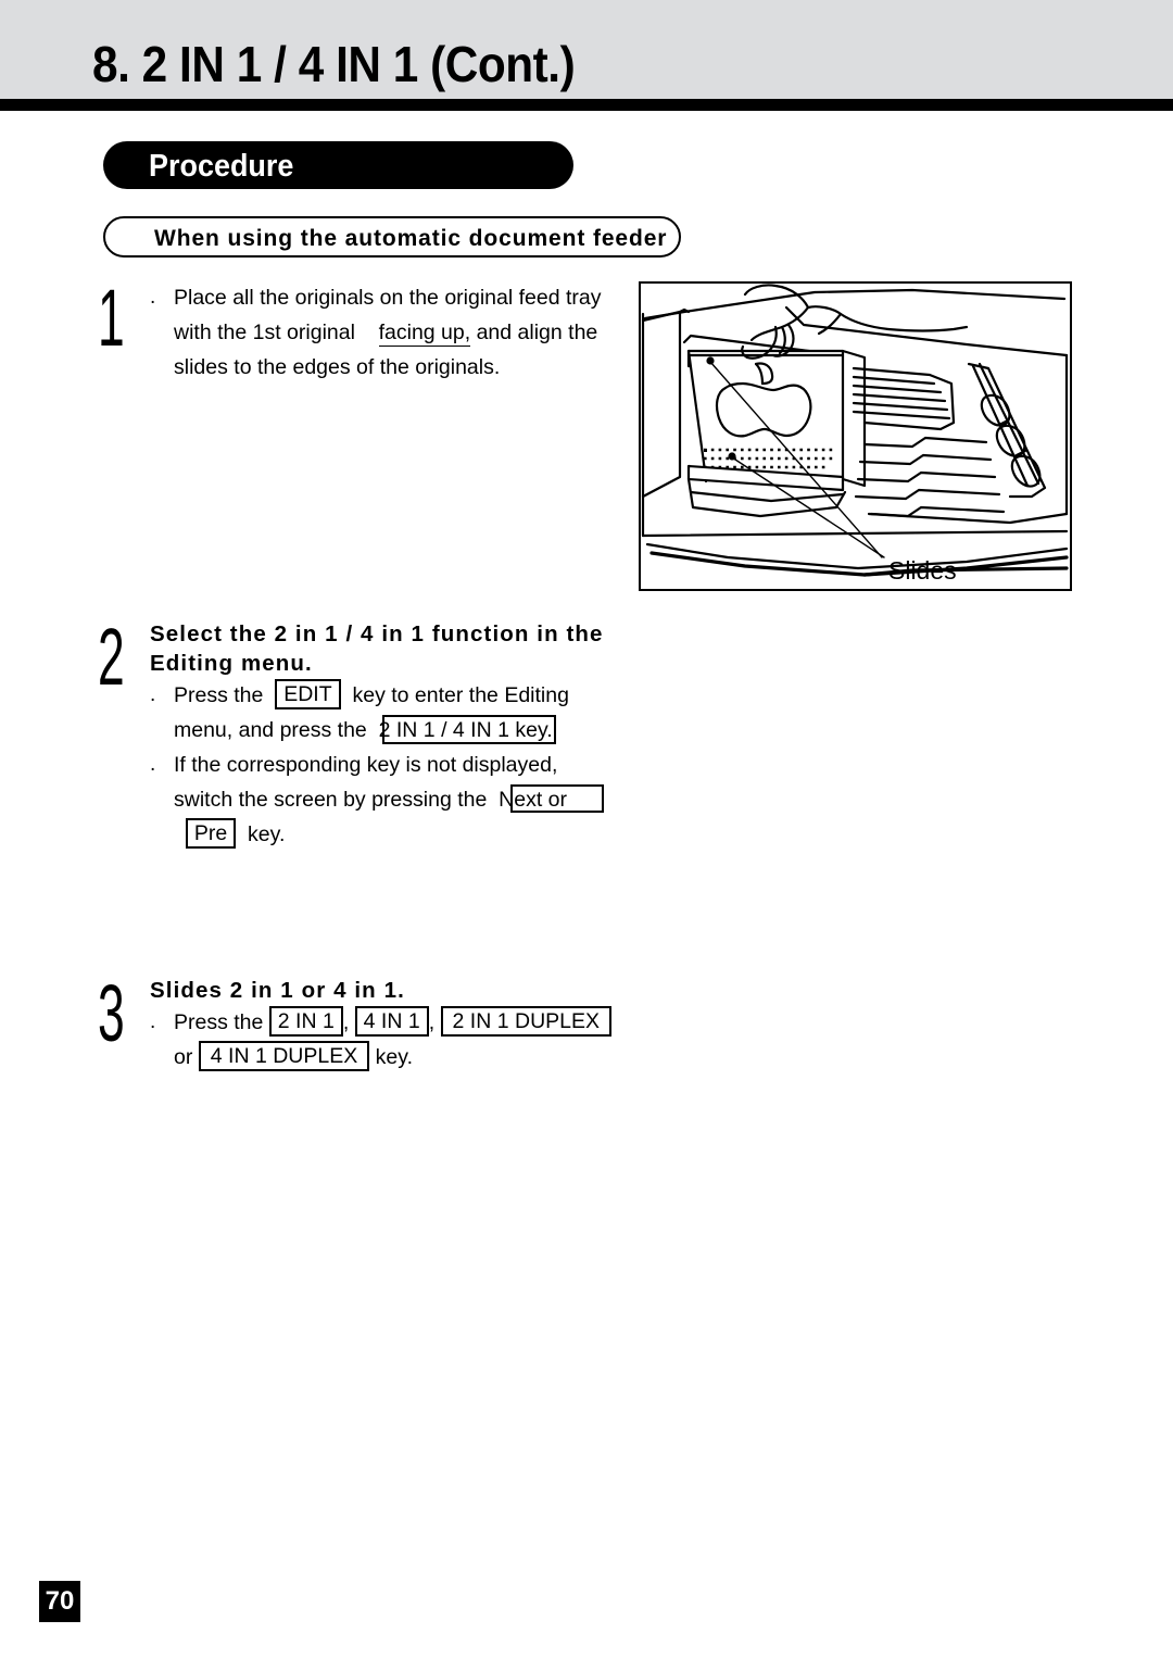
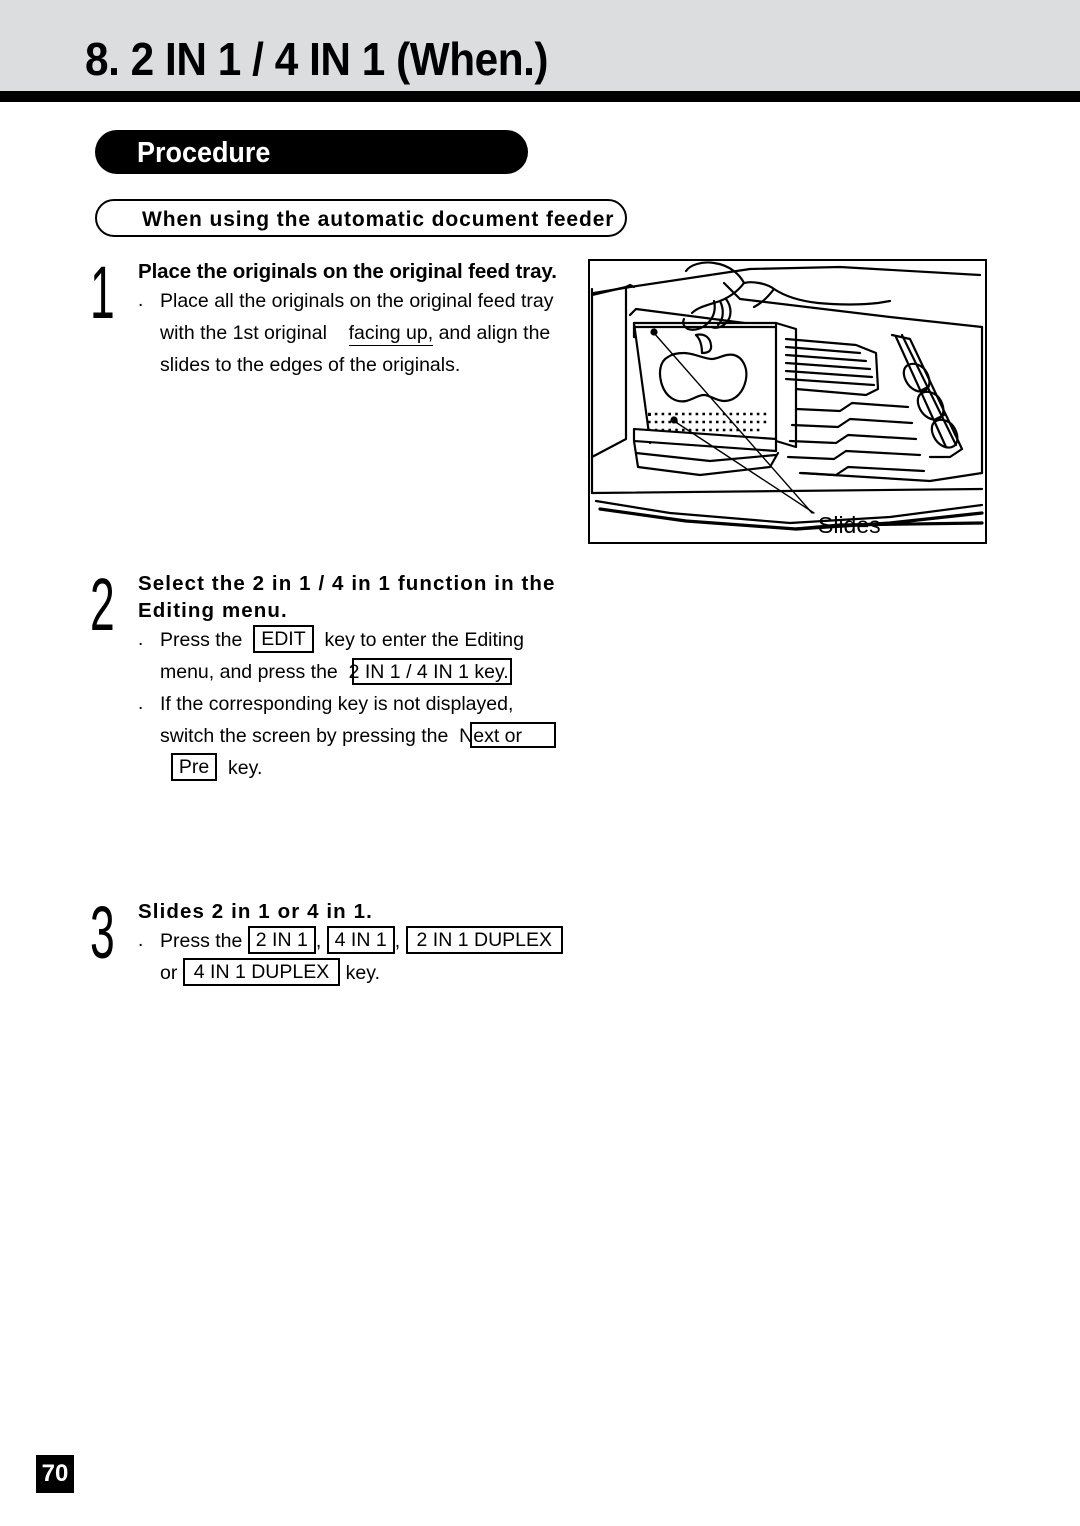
- 8. 2 IN 1 / 4 IN 1 (Cont.)
+ 8. 2 IN 1 / 4 IN 1 (When.)
  Procedure
  When using the automatic document feeder
  1
+ Place the originals on the original feed tray.
  .
  Place all the originals on the original feed tray
  with the 1st original facing up, and align the
  slides to the edges of the originals.
  Slides
  2
  Select the 2 in 1 / 4 in 1 function in the
  Editing menu.
  .
  Press the EDIT key to enter the Editing
  menu, and press the 2 IN 1 / 4 IN 1 key.
  .
  If the corresponding key is not displayed,
  switch the screen by pressing the Next or
  Pre key.
  3
  Slides 2 in 1 or 4 in 1.
  .
  Press the 2 IN 1 , 4 IN 1 , 2 IN 1 DUPLEX
  or 4 IN 1 DUPLEX key.
  70
